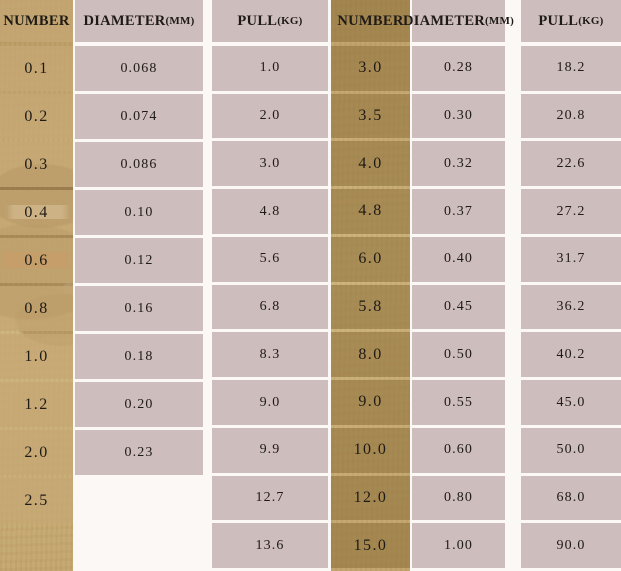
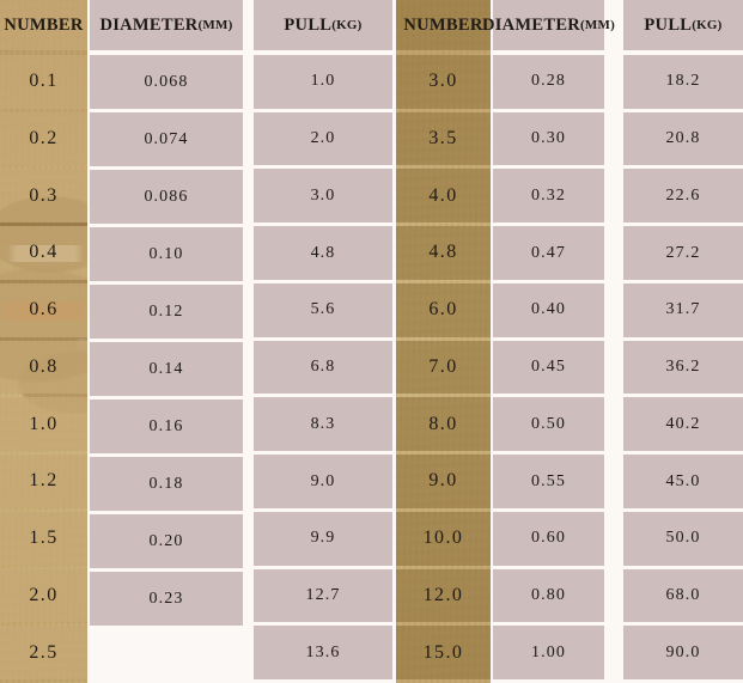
  NUMBER
  0.1
  0.2
  0.3
  0.4
  0.6
  0.8
  1.0
  1.2
+ 1.5
  2.0
  2.5
  DIAMETER
  (MM)
  0.068
  0.074
  0.086
  0.10
  0.12
+ 0.14
  0.16
  0.18
  0.20
  0.23
  PULL
  (KG)
  1.0
  2.0
  3.0
  4.8
  5.6
  6.8
  8.3
  9.0
  9.9
  12.7
  13.6
  NUMBER
  3.0
  3.5
  4.0
  4.8
  6.0
- 5.8
+ 7.0
  8.0
  9.0
  10.0
  12.0
  15.0
  DIAMETER
  (MM)
  0.28
  0.30
  0.32
- 0.37
+ 0.47
  0.40
  0.45
  0.50
  0.55
  0.60
  0.80
  1.00
  PULL
  (KG)
  18.2
  20.8
  22.6
  27.2
  31.7
  36.2
  40.2
  45.0
  50.0
  68.0
  90.0
